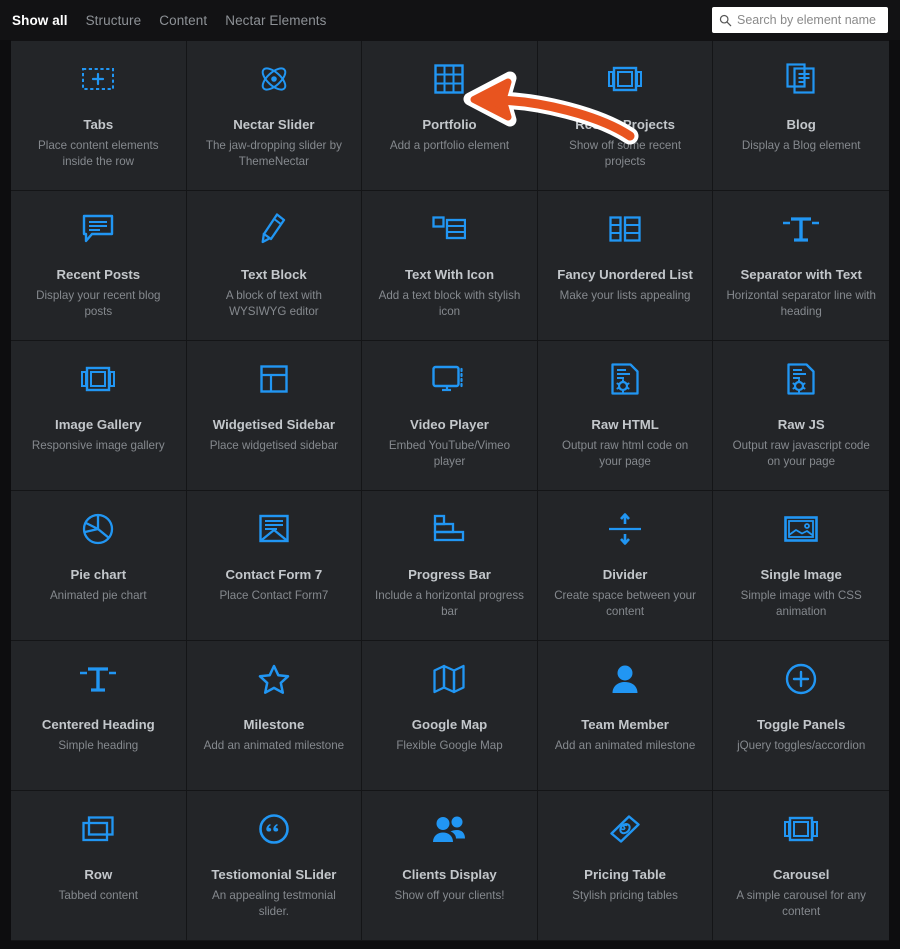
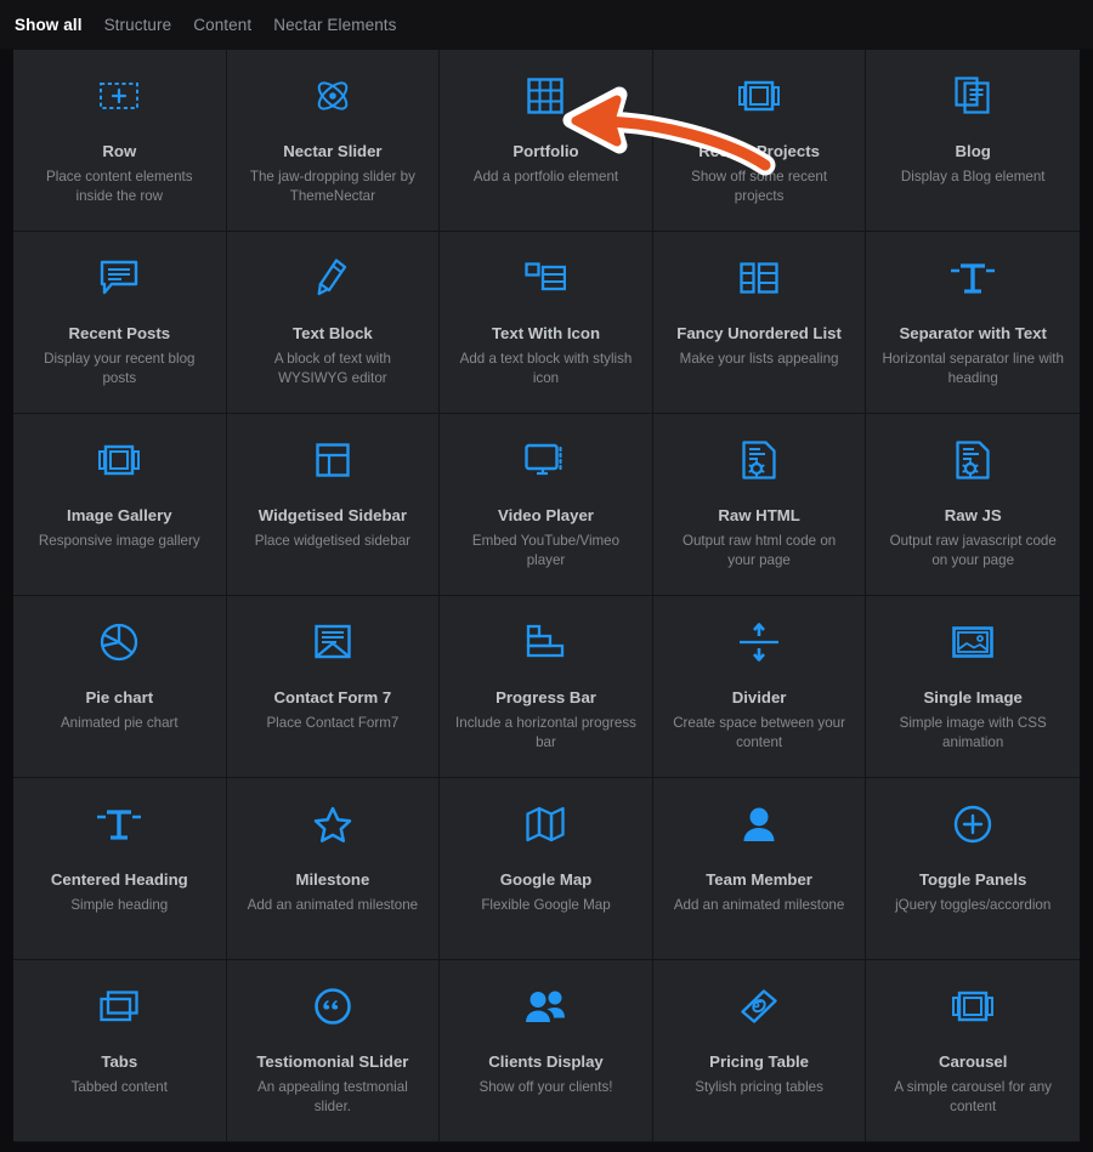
  Show all
  Structure
  Content
  Nectar Elements
- Search by element name
- Tabs
+ Row
  Place content elements inside the row
  Nectar Slider
  The jaw-dropping slider by ThemeNectar
  Portfolio
  Add a portfolio element
  Show off some recent projects
  Blog
  Display a Blog element
  Recent Posts
  Display your recent blog posts
  Text Block
  A block of text with WYSIWYG editor
  Text With Icon
  Add a text block with stylish icon
  Fancy Unordered List
  Make your lists appealing
  Separator with Text
  Horizontal separator line with heading
  Image Gallery
  Responsive image gallery
  Widgetised Sidebar
  Place widgetised sidebar
  Video Player
  Embed YouTube/Vimeo player
  Raw HTML
  Output raw html code on your page
  Raw JS
  Output raw javascript code on your page
  Pie chart
  Animated pie chart
  Contact Form 7
  Place Contact Form7
  Progress Bar
  Include a horizontal progress bar
  Divider
  Create space between your content
  Single Image
  Simple image with CSS animation
  Centered Heading
  Simple heading
  Milestone
  Add an animated milestone
  Google Map
  Flexible Google Map
  Team Member
  Add an animated milestone
  Toggle Panels
  jQuery toggles/accordion
- Row
+ Tabs
  Tabbed content
  Testiomonial SLider
  An appealing testmonial slider.
  Clients Display
  Show off your clients!
  Pricing Table
  Stylish pricing tables
  Carousel
  A simple carousel for any content
